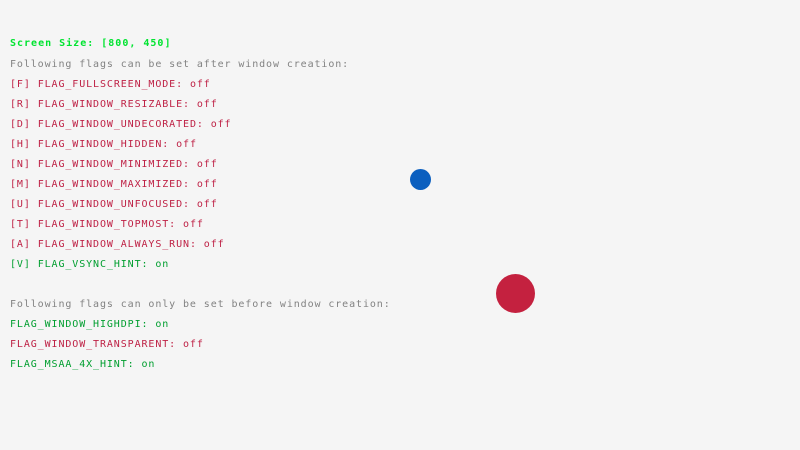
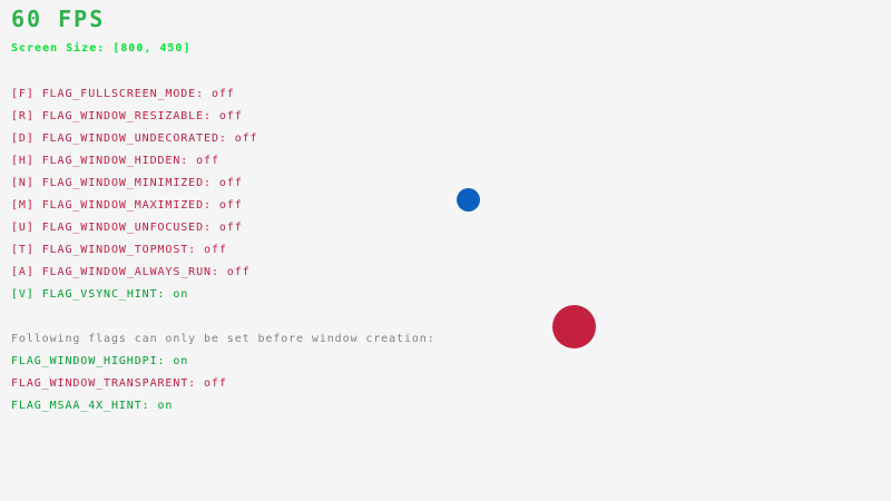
+ 60 FPS
  Screen Size: [800, 450]
- Following flags can be set after window creation:
  [F] FLAG_FULLSCREEN_MODE: off
  [R] FLAG_WINDOW_RESIZABLE: off
  [D] FLAG_WINDOW_UNDECORATED: off
  [H] FLAG_WINDOW_HIDDEN: off
  [N] FLAG_WINDOW_MINIMIZED: off
  [M] FLAG_WINDOW_MAXIMIZED: off
  [U] FLAG_WINDOW_UNFOCUSED: off
  [T] FLAG_WINDOW_TOPMOST: off
  [A] FLAG_WINDOW_ALWAYS_RUN: off
  [V] FLAG_VSYNC_HINT: on
  Following flags can only be set before window creation:
  FLAG_WINDOW_HIGHDPI: on
  FLAG_WINDOW_TRANSPARENT: off
  FLAG_MSAA_4X_HINT: on
